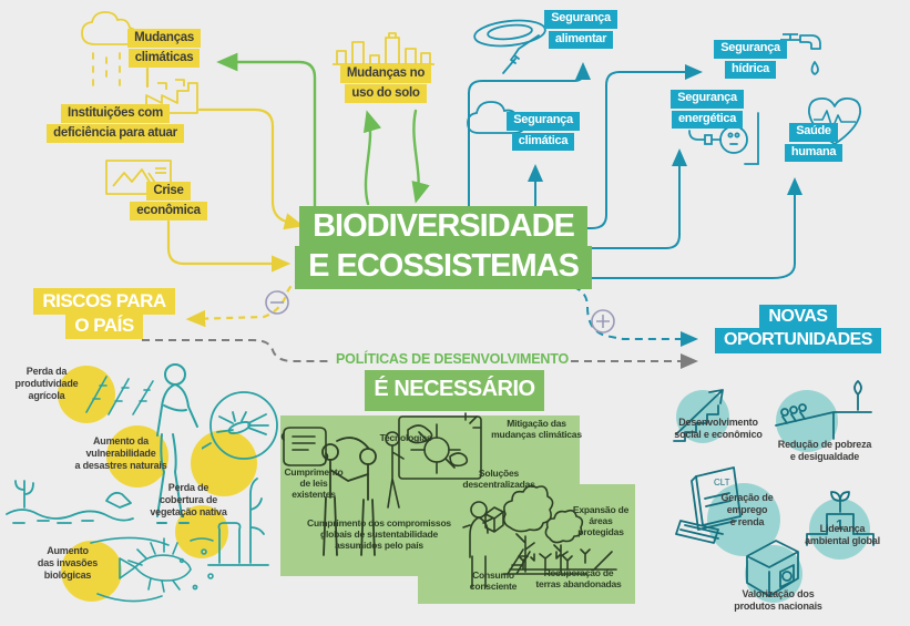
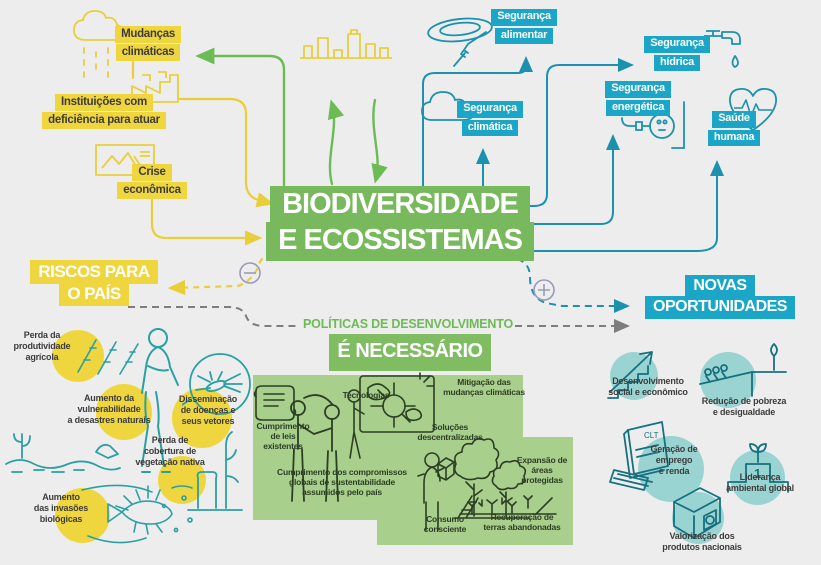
  CLT
  1
  Mudanças
  climáticas
  Instituições com
  deficiência para atuar
  Crise
  econômica
- Mudanças no
- uso do solo
  Segurança
  alimentar
  Segurança
  climática
  Segurança
  hídrica
  Segurança
  energética
  Saúde
  humana
  BIODIVERSIDADE
  E ECOSSISTEMAS
  RISCOS PARA
  O PAÍS
  NOVAS
  OPORTUNIDADES
  POLÍTICAS DE DESENVOLVIMENTO
  É NECESSÁRIO
  Cumprimento
  de leis
  existentes
  Tecnologias
  Mitigação das
  mudanças climáticas
  Soluções
  descentralizadas
  Cumprimento dos compromissos
  globais de sustentabilidade
  assumidos pelo país
  Expansão de
  áreas protegidas
  Consumo
  consciente
  Recuperação de
  terras abandonadas
  Perda da
  produtividade
  agrícola
  Aumento da
  vulnerabilidade
  a desastres naturais
+ Disseminação
+ de doenças e
+ seus vetores
  Perda de
  cobertura de
  vegetação nativa
  Aumento
  das invasões
  biológicas
  Desenvolvimento
  social e econômico
  Redução de pobreza
  e desigualdade
  Geração de
  emprego
  e renda
  Liderança
  ambiental global
  Valorização dos
  produtos nacionais
